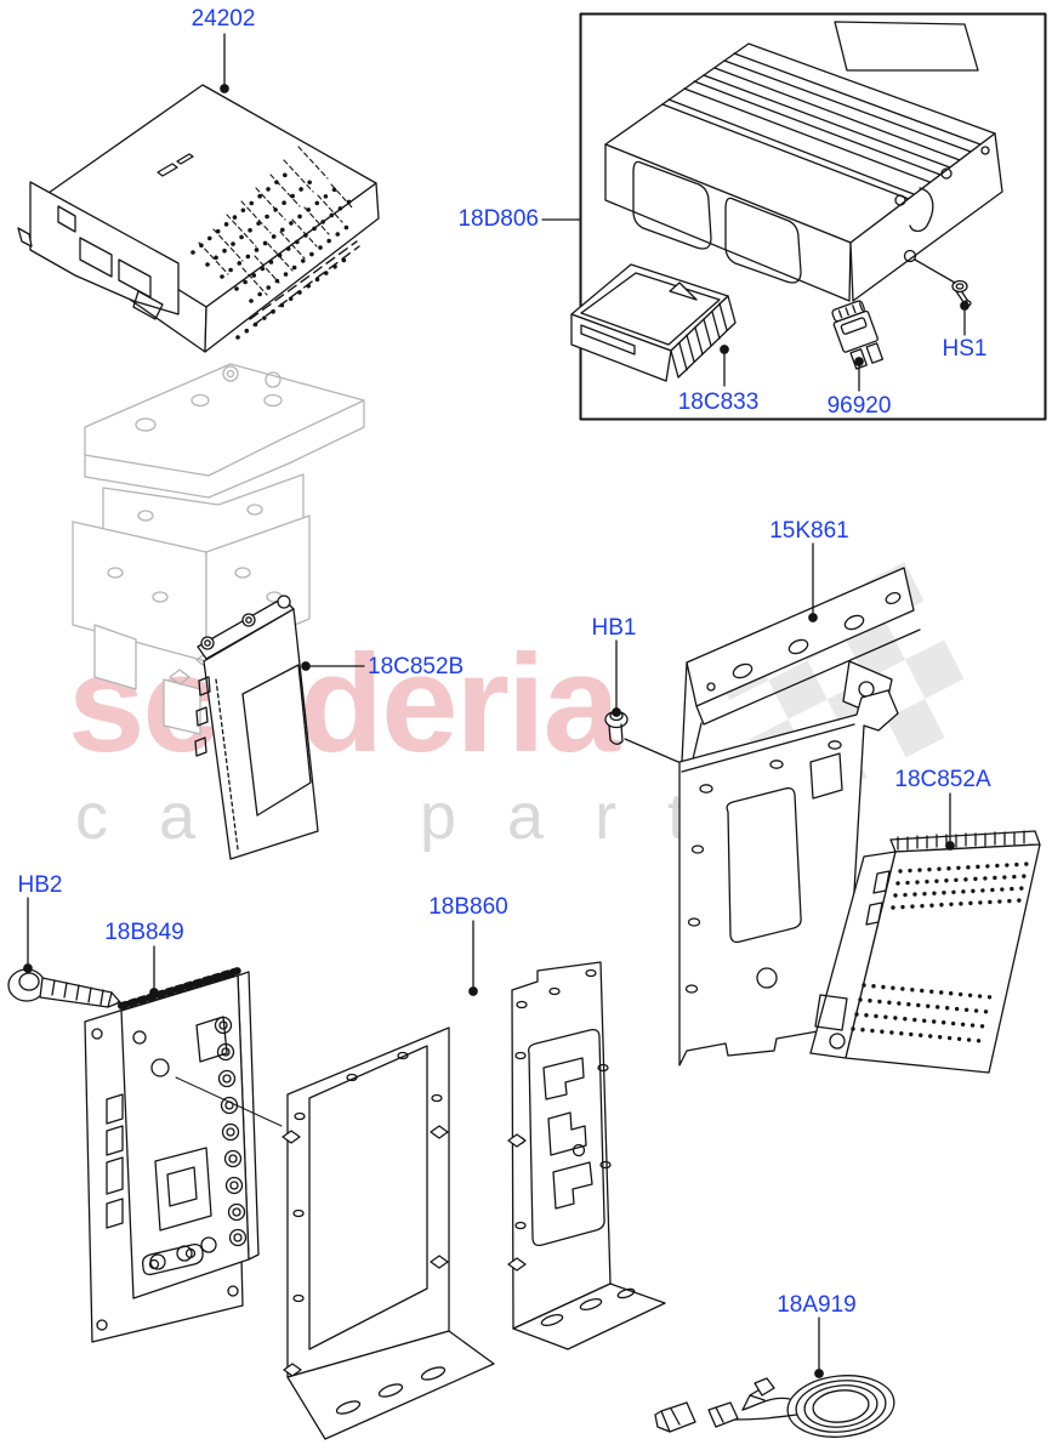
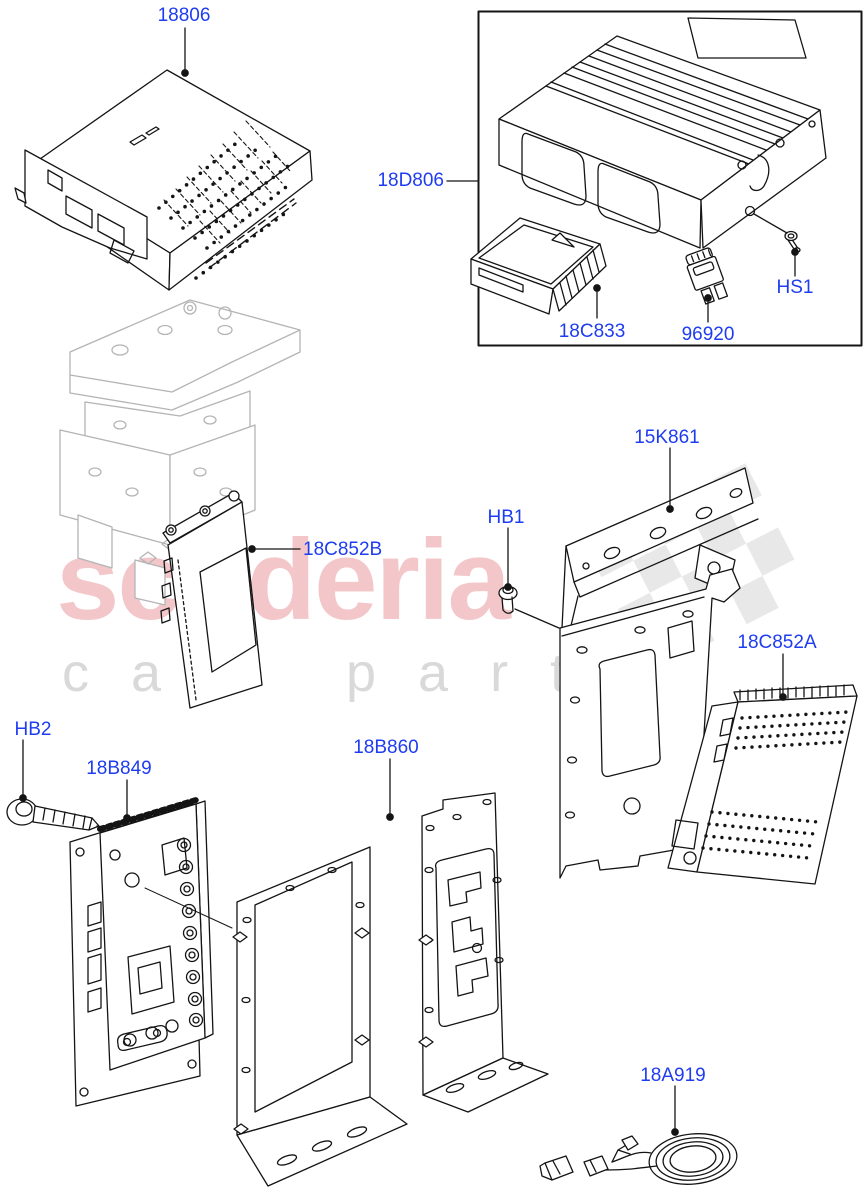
  sderia
- 24202
+ 18806
  18D806
  18C833
  96920
  HS1
  15K861
  HB1
  18C852B
  18C852A
  HB2
  18B849
  18B860
  18A919
